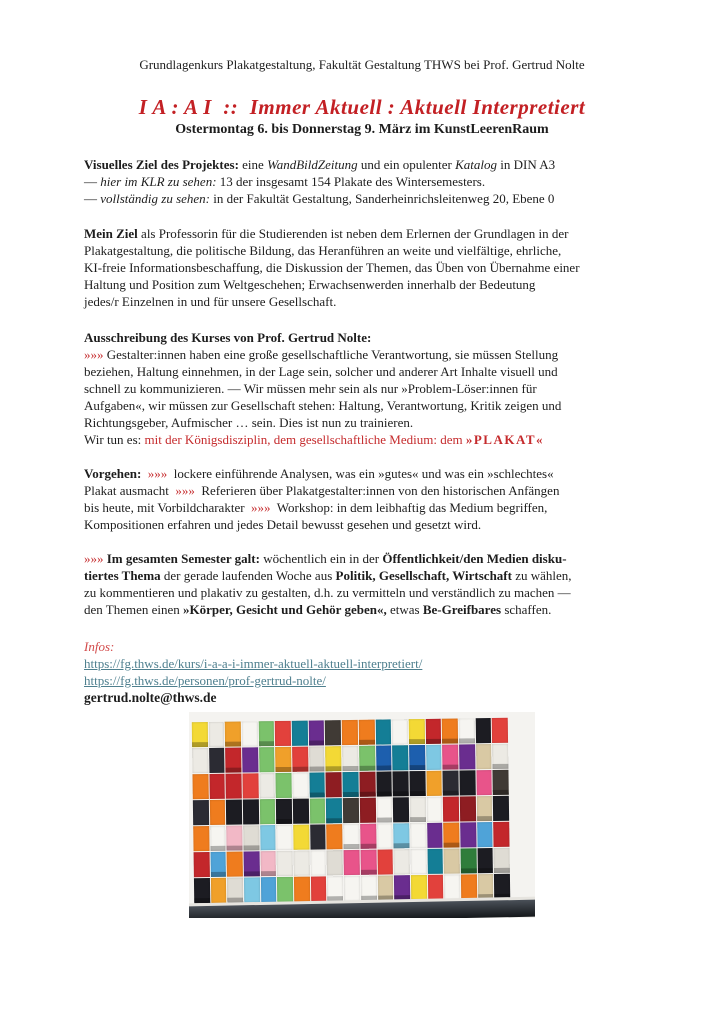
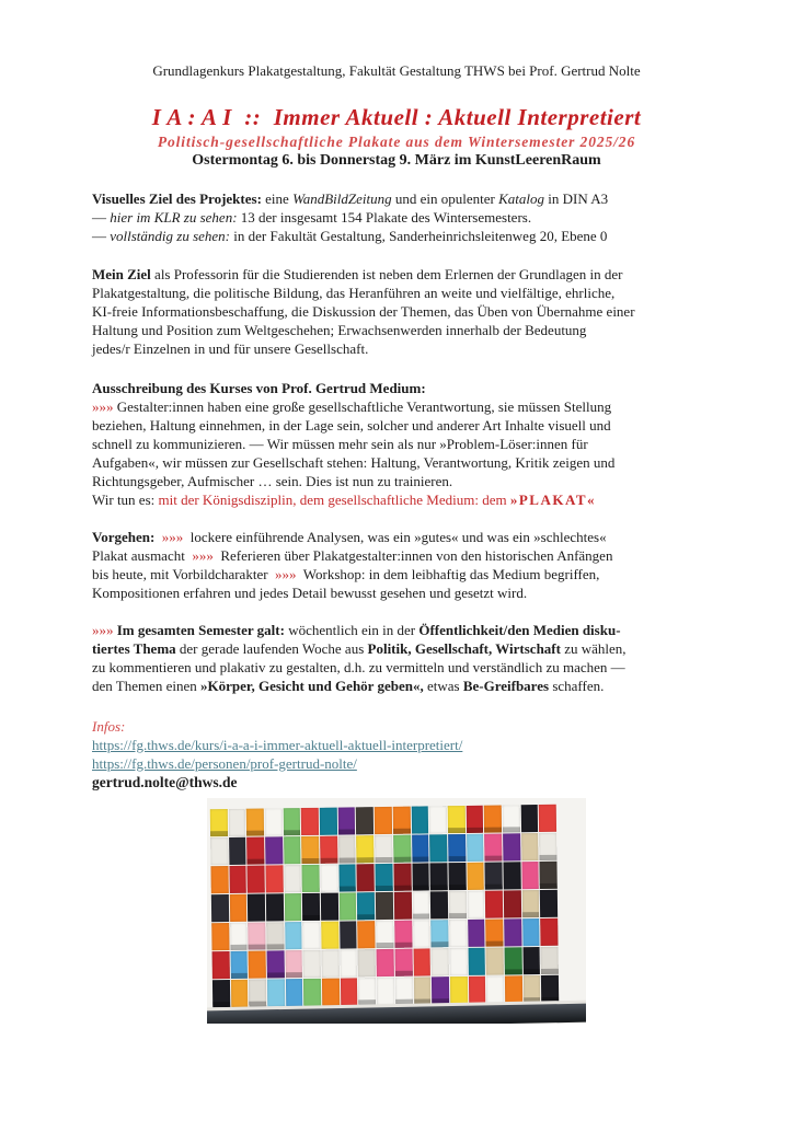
  Grundlagenkurs Plakatgestaltung, Fakultät Gestaltung THWS bei Prof. Gertrud Nolte
  I A : A I :: Immer Aktuell : Aktuell Interpretiert
+ Politisch-gesellschaftliche Plakate aus dem Wintersemester 2025/26
  Ostermontag 6. bis Donnerstag 9. März im KunstLeerenRaum
  Visuelles Ziel des Projektes: eine WandBildZeitung und ein opulenter Katalog in DIN A3
  — hier im KLR zu sehen: 13 der insgesamt 154 Plakate des Wintersemesters.
  — vollständig zu sehen: in der Fakultät Gestaltung, Sanderheinrichsleitenweg 20, Ebene 0
  Mein Ziel als Professorin für die Studierenden ist neben dem Erlernen der Grundlagen in der
  Plakatgestaltung, die politische Bildung, das Heranführen an weite und vielfältige, ehrliche,
  KI-freie Informationsbeschaffung, die Diskussion der Themen, das Üben von Übernahme einer
  Haltung und Position zum Weltgeschehen; Erwachsenwerden innerhalb der Bedeutung
  jedes/r Einzelnen in und für unsere Gesellschaft.
- Ausschreibung des Kurses von Prof. Gertrud Nolte:
+ Ausschreibung des Kurses von Prof. Gertrud Medium:
  »»» Gestalter:innen haben eine große gesellschaftliche Verantwortung, sie müssen Stellung
  beziehen, Haltung einnehmen, in der Lage sein, solcher und anderer Art Inhalte visuell und
  schnell zu kommunizieren. — Wir müssen mehr sein als nur »Problem-Löser:innen für
  Aufgaben«, wir müssen zur Gesellschaft stehen: Haltung, Verantwortung, Kritik zeigen und
  Richtungsgeber, Aufmischer … sein. Dies ist nun zu trainieren.
  Wir tun es: mit der Königsdisziplin, dem gesellschaftliche Medium: dem »PLAKAT«
  Vorgehen: »»» lockere einführende Analysen, was ein »gutes« und was ein »schlechtes«
  Plakat ausmacht »»» Referieren über Plakatgestalter:innen von den historischen Anfängen
  bis heute, mit Vorbildcharakter »»» Workshop: in dem leibhaftig das Medium begriffen,
  Kompositionen erfahren und jedes Detail bewusst gesehen und gesetzt wird.
  »»» Im gesamten Semester galt: wöchentlich ein in der Öffentlichkeit/den Medien disku-
  tiertes Thema der gerade laufenden Woche aus Politik, Gesellschaft, Wirtschaft zu wählen,
  zu kommentieren und plakativ zu gestalten, d.h. zu vermitteln und verständlich zu machen —
  den Themen einen »Körper, Gesicht und Gehör geben«, etwas Be-Greifbares schaffen.
  Infos:
  https://fg.thws.de/kurs/i-a-a-i-immer-aktuell-aktuell-interpretiert/
  https://fg.thws.de/personen/prof-gertrud-nolte/
  gertrud.nolte@thws.de
